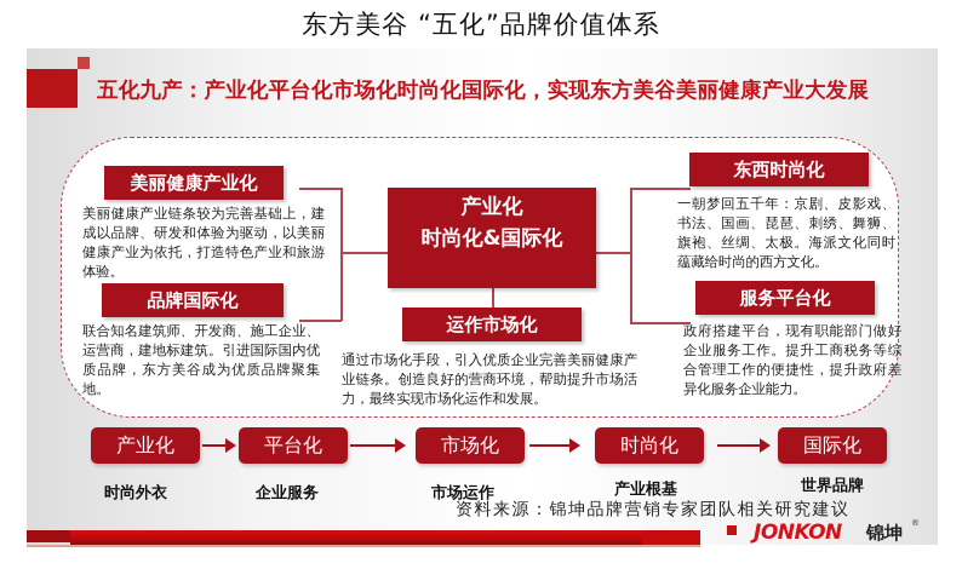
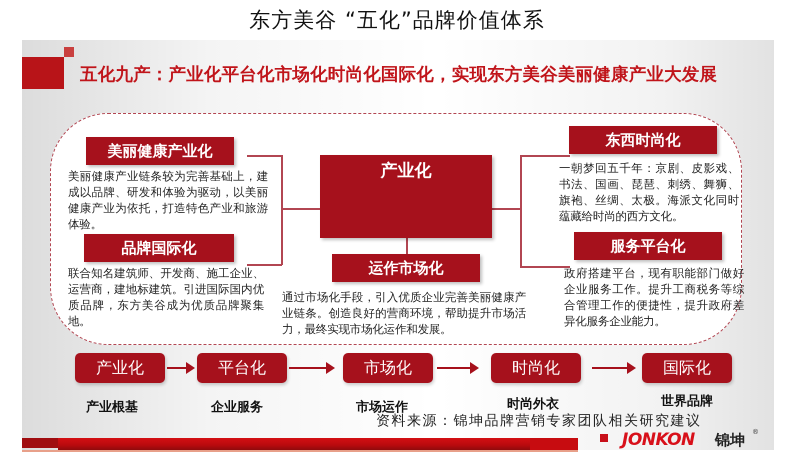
  东方美谷 “五化”品牌价值体系
  五化九产：产业化平台化市场化时尚化国际化，实现东方美谷美丽健康产业大发展
  产业化
- 时尚化&国际化
  美丽健康产业化
  美丽健康产业链条较为完善基础上，建成以品牌、研发和体验为驱动，以美丽健康产业为依托，打造特色产业和旅游体验。
  品牌国际化
  联合知名建筑师、开发商、施工企业、运营商，建地标建筑。引进国际国内优质品牌，东方美谷成为优质品牌聚集地。
  运作市场化
  通过市场化手段，引入优质企业完善美丽健康产业链条。创造良好的营商环境，帮助提升市场活力，最终实现市场化运作和发展。
  东西时尚化
  一朝梦回五千年：京剧、皮影戏、书法、国画、琵琶、刺绣、舞狮、旗袍、丝绸、太极。海派文化同时蕴藏给时尚的西方文化。
  服务平台化
  政府搭建平台，现有职能部门做好企业服务工作。提升工商税务等综合管理工作的便捷性，提升政府差异化服务企业能力。
  产业化
  平台化
  市场化
  时尚化
  国际化
- 时尚外衣
+ 产业根基
  企业服务
  市场运作
- 产业根基
+ 时尚外衣
  世界品牌
  资料来源：锦坤品牌营销专家团队相关研究建议
  JONKON
  锦坤
  ®
